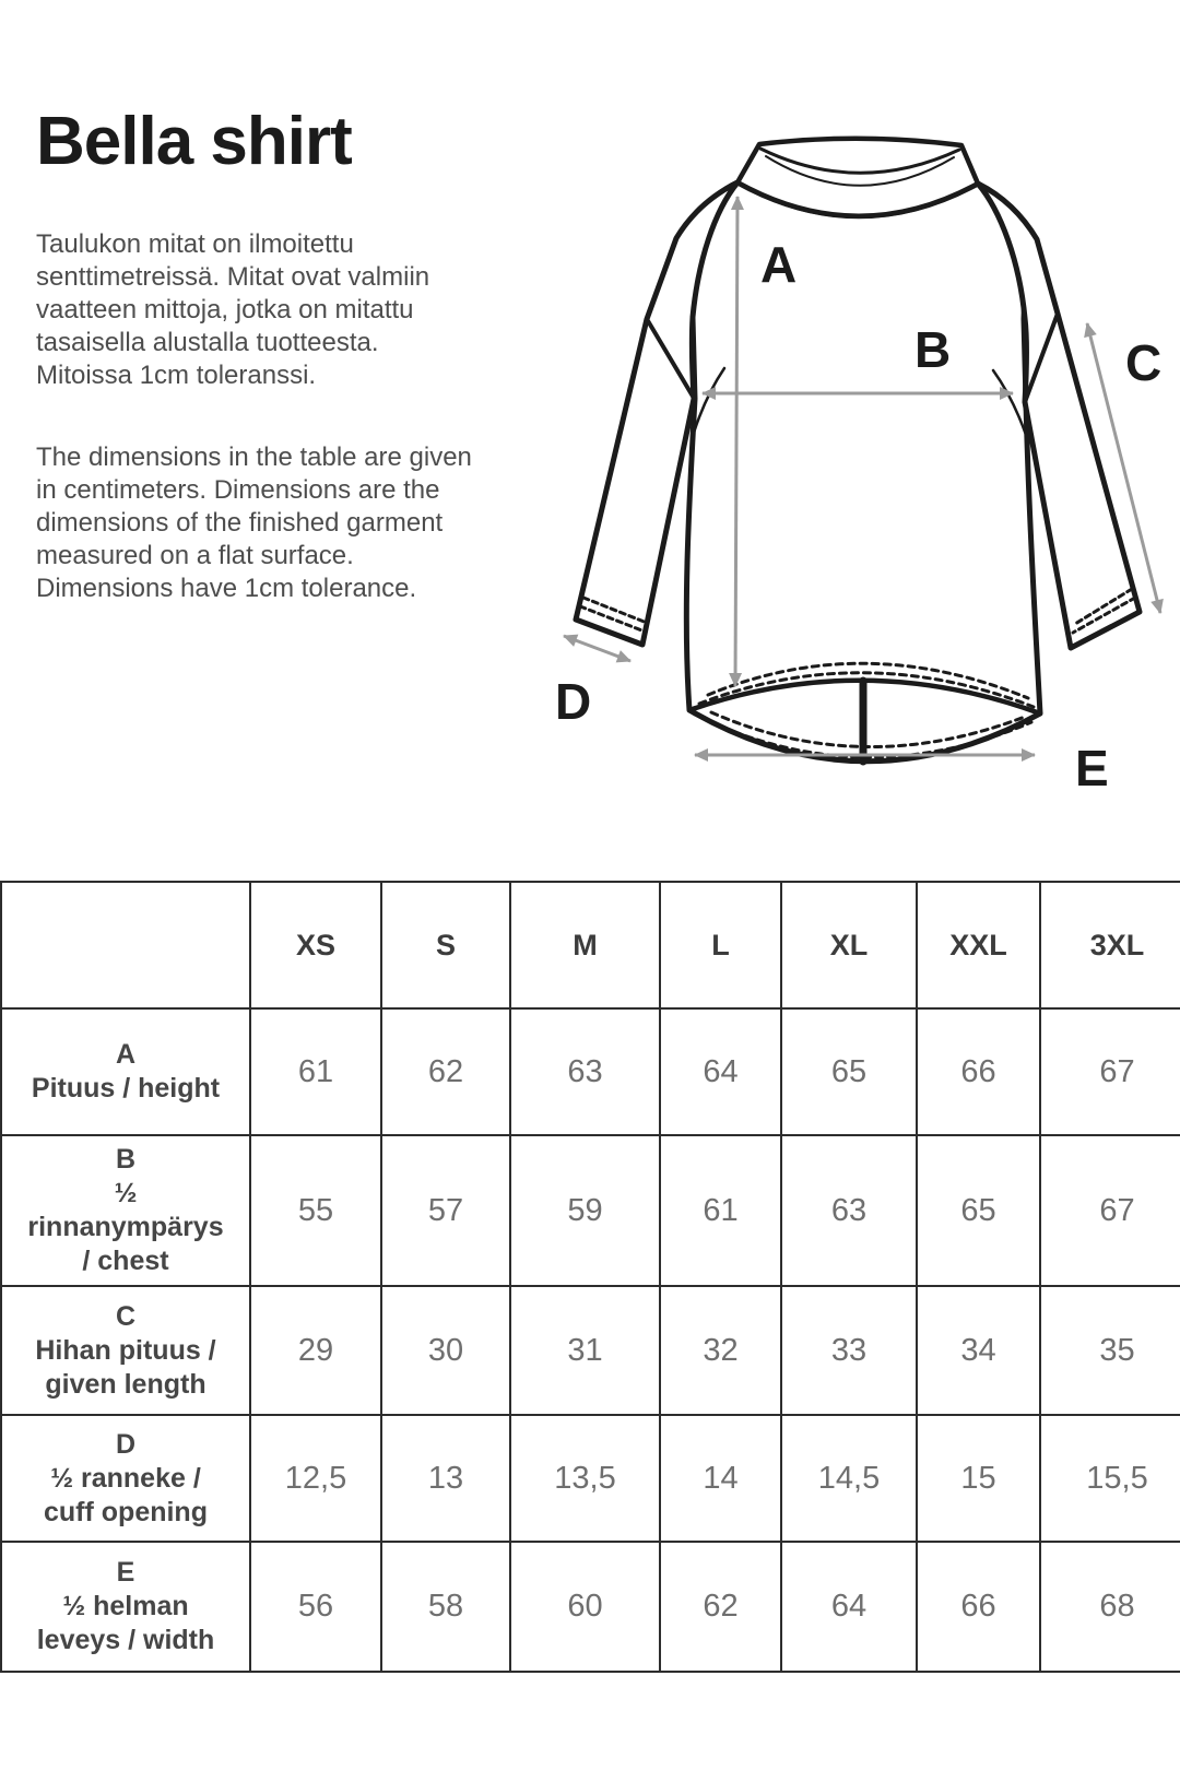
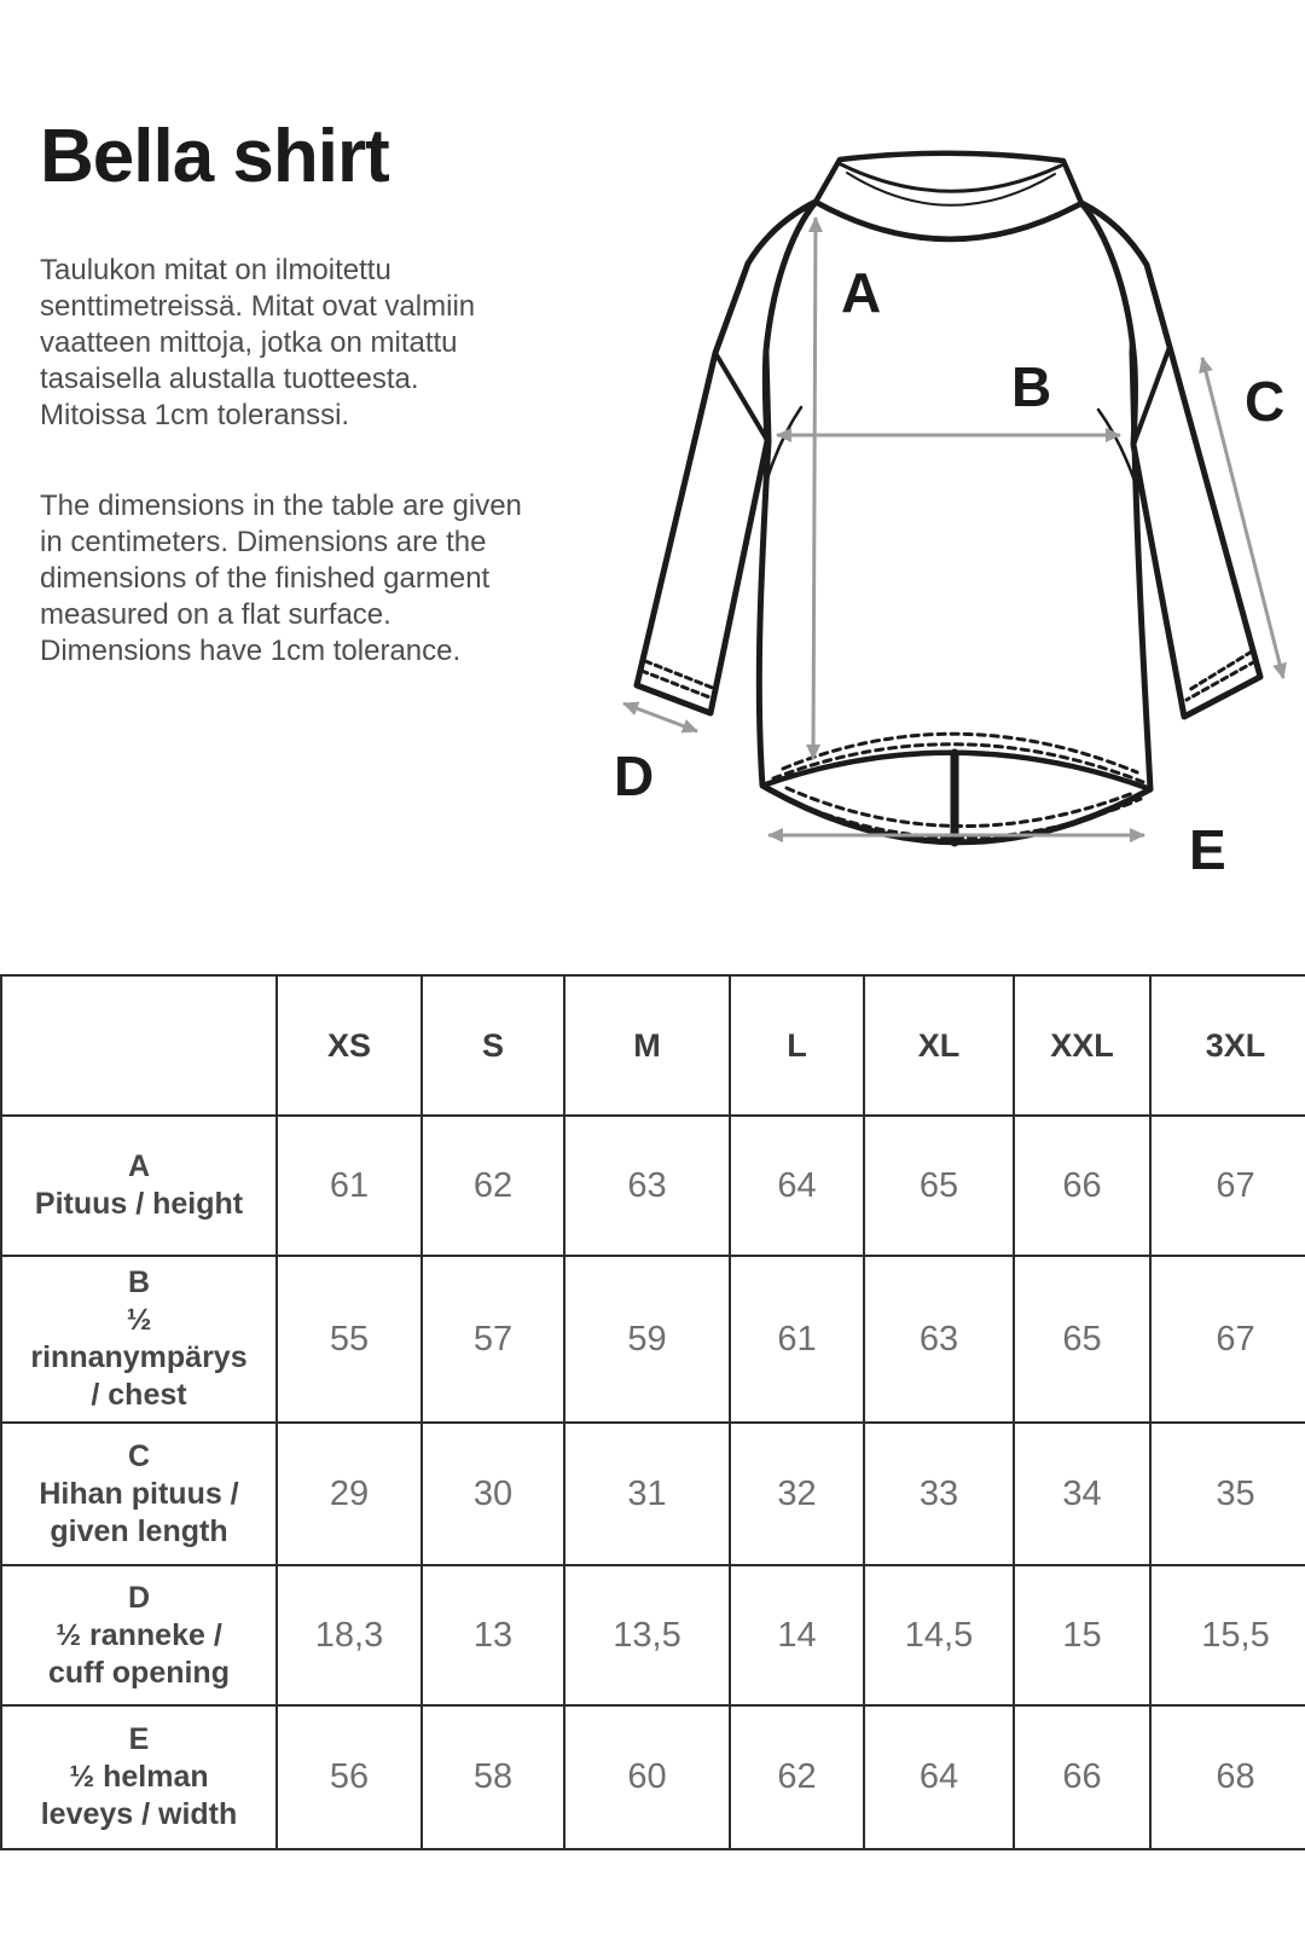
  Bella shirt
  Taulukon mitat on ilmoitettu
  senttimetreissä. Mitat ovat valmiin
  vaatteen mittoja, jotka on mitattu
  tasaisella alustalla tuotteesta.
  Mitoissa 1cm toleranssi.
  The dimensions in the table are given
  in centimeters. Dimensions are the
  dimensions of the finished garment
  measured on a flat surface.
  Dimensions have 1cm tolerance.
  A
  B
  C
  D
  E
  	XS	S	M	L	XL	XXL	3XL
  A Pituus / height	61	62	63	64	65	66	67
  B ½ rinnanympärys / chest	55	57	59	61	63	65	67
  C Hihan pituus / given length	29	30	31	32	33	34	35
- D ½ ranneke / cuff opening	12,5	13	13,5	14	14,5	15	15,5
+ D ½ ranneke / cuff opening	18,3	13	13,5	14	14,5	15	15,5
  E ½ helman leveys / width	56	58	60	62	64	66	68
